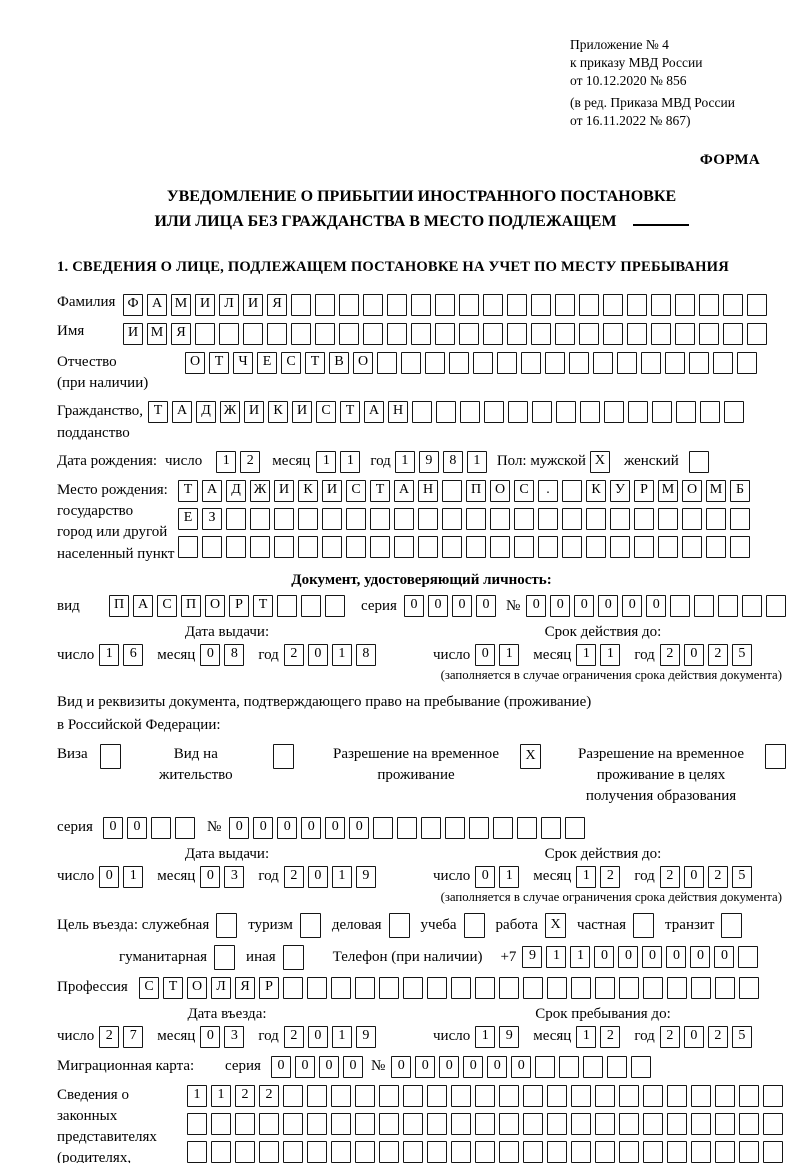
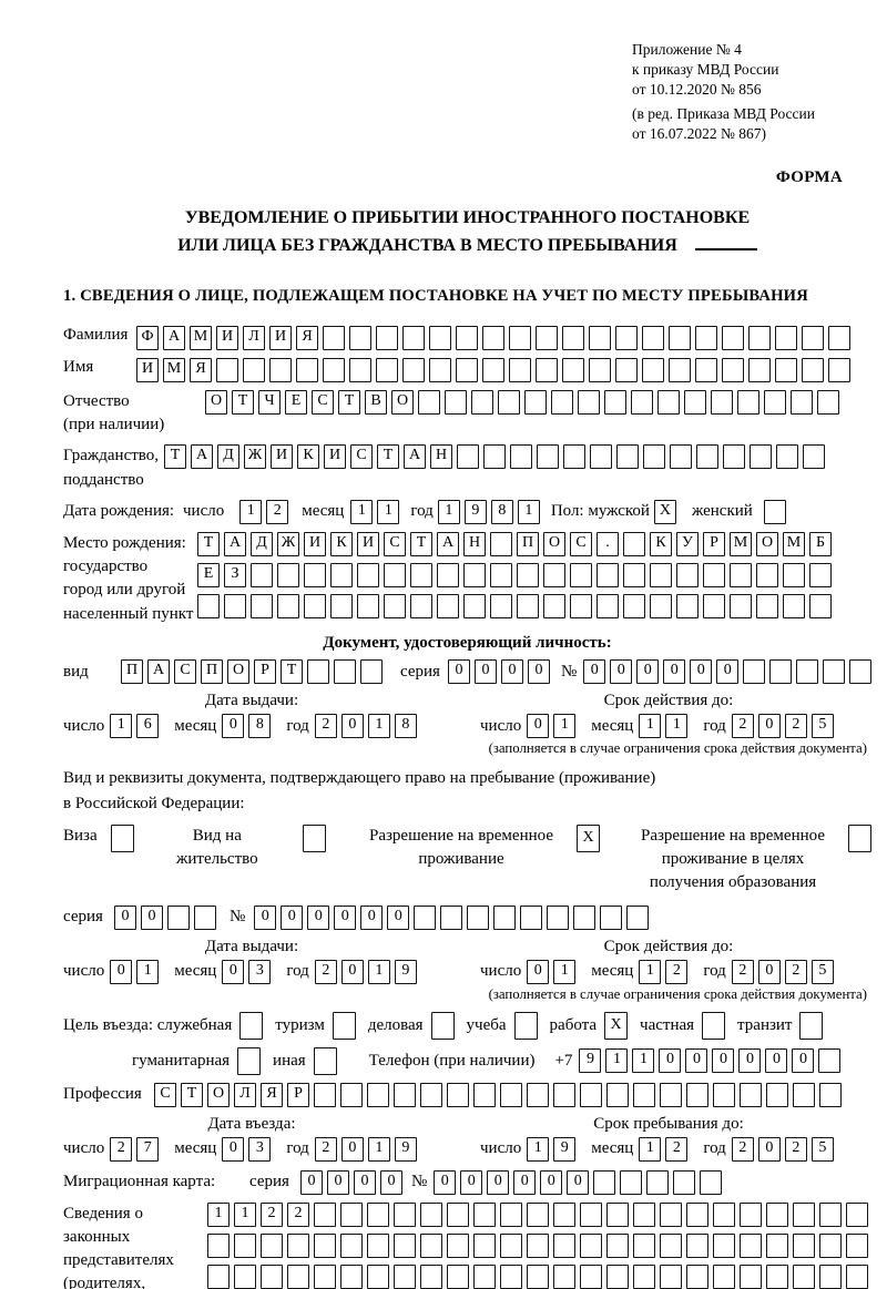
  Приложение № 4
  к приказу МВД России
  от 10.12.2020 № 856
  (в ред. Приказа МВД России
- от 16.11.2022 № 867)
+ от 16.07.2022 № 867)
  ФОРМА
  УВЕДОМЛЕНИЕ О ПРИБЫТИИ ИНОСТРАННОГО ПОСТАНОВКЕ
- ИЛИ ЛИЦА БЕЗ ГРАЖДАНСТВА В МЕСТО ПОДЛЕЖАЩЕМ
+ ИЛИ ЛИЦА БЕЗ ГРАЖДАНСТВА В МЕСТО ПРЕБЫВАНИЯ
  1. СВЕДЕНИЯ О ЛИЦЕ, ПОДЛЕЖАЩЕМ ПОСТАНОВКЕ НА УЧЕТ ПО МЕСТУ ПРЕБЫВАНИЯ
  Фамилия
  Ф А М И Л И Я
  Имя
  И М Я
  Отчество
  (при наличии)
  О Т Ч Е С Т В О
  Гражданство,
  подданство
  Т А Д Ж И К И С Т А Н
  Дата рождения:
  число
  1 2
  месяц
  1 1
  год
  1 9 8 1
  Пол: мужской
  X
  женский
  Место рождения:
  государство
  город или другой
  населенный пункт
  Т А Д Ж И К И С Т А Н П О С . К У Р М О М Б
  Е З
  Документ, удостоверяющий личность:
  вид
  П А С П О Р Т
  серия
  0 0 0 0
  №
  0 0 0 0 0 0
  Дата выдачи:
  Срок действия до:
  число
  1 6
  месяц
  0 8
  год
  2 0 1 8
  число
  0 1
  месяц
  1 1
  год
  2 0 2 5
  (заполняется в случае ограничения срока действия документа)
  Вид и реквизиты документа, подтверждающего право на пребывание (проживание)
  в Российской Федерации:
  Виза
  Вид на жительство
  Разрешение на временное проживание
  X
  Разрешение на временное проживание в целях получения образования
  серия
  0 0
  №
  0 0 0 0 0 0
  Дата выдачи:
  Срок действия до:
  число
  0 1
  месяц
  0 3
  год
  2 0 1 9
  число
  0 1
  месяц
  1 2
  год
  2 0 2 5
  (заполняется в случае ограничения срока действия документа)
  Цель въезда: служебная
  туризм
  деловая
  учеба
  работа
  X
  частная
  транзит
  гуманитарная
  иная
  Телефон (при наличии)
  +7
  9 1 1 0 0 0 0 0 0
  Профессия
  С Т О Л Я Р
  Дата въезда:
  Срок пребывания до:
  число
  2 7
  месяц
  0 3
  год
  2 0 1 9
  число
  1 9
  месяц
  1 2
  год
  2 0 2 5
  Миграционная карта:
  серия
  0 0 0 0
  №
  0 0 0 0 0 0
  Сведения о
  законных
  представителях
  (родителях,
  1 1 2 2
